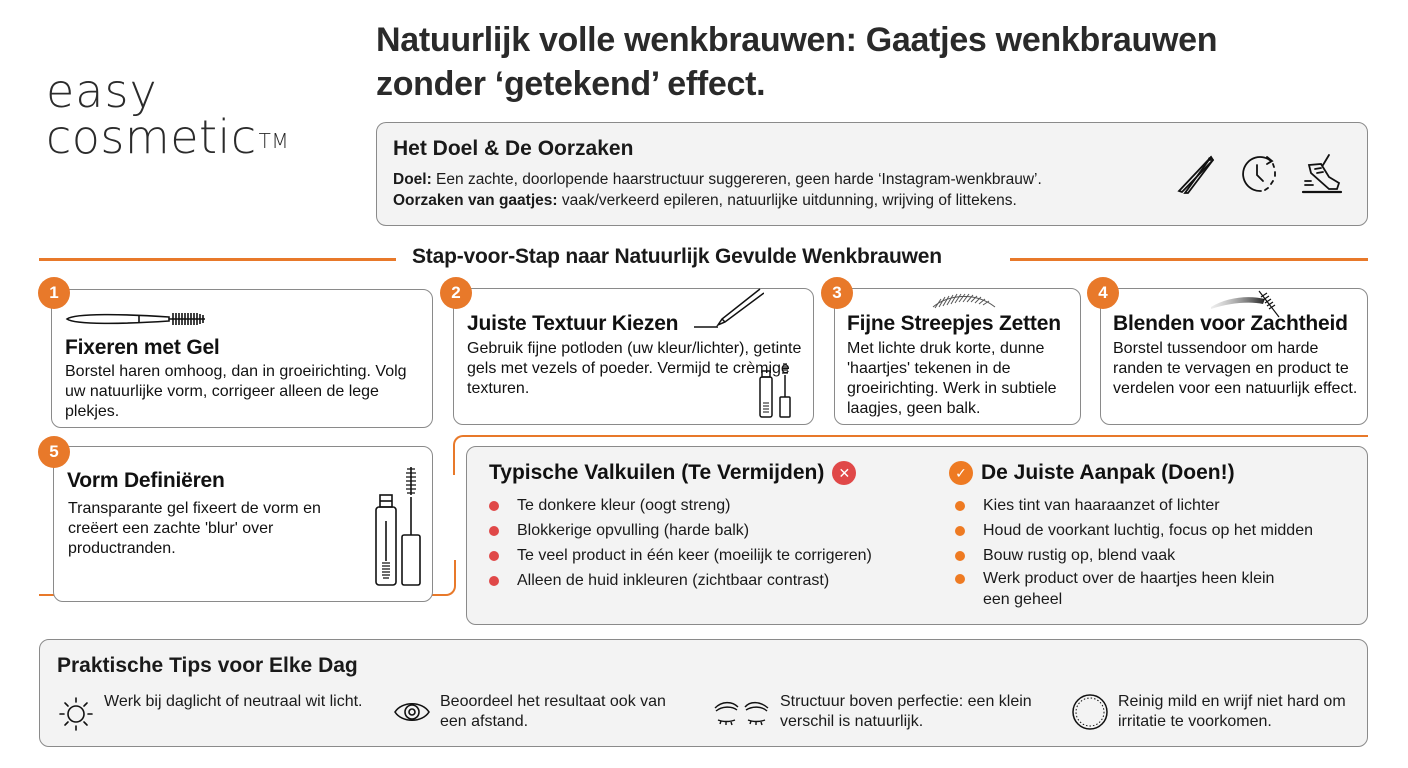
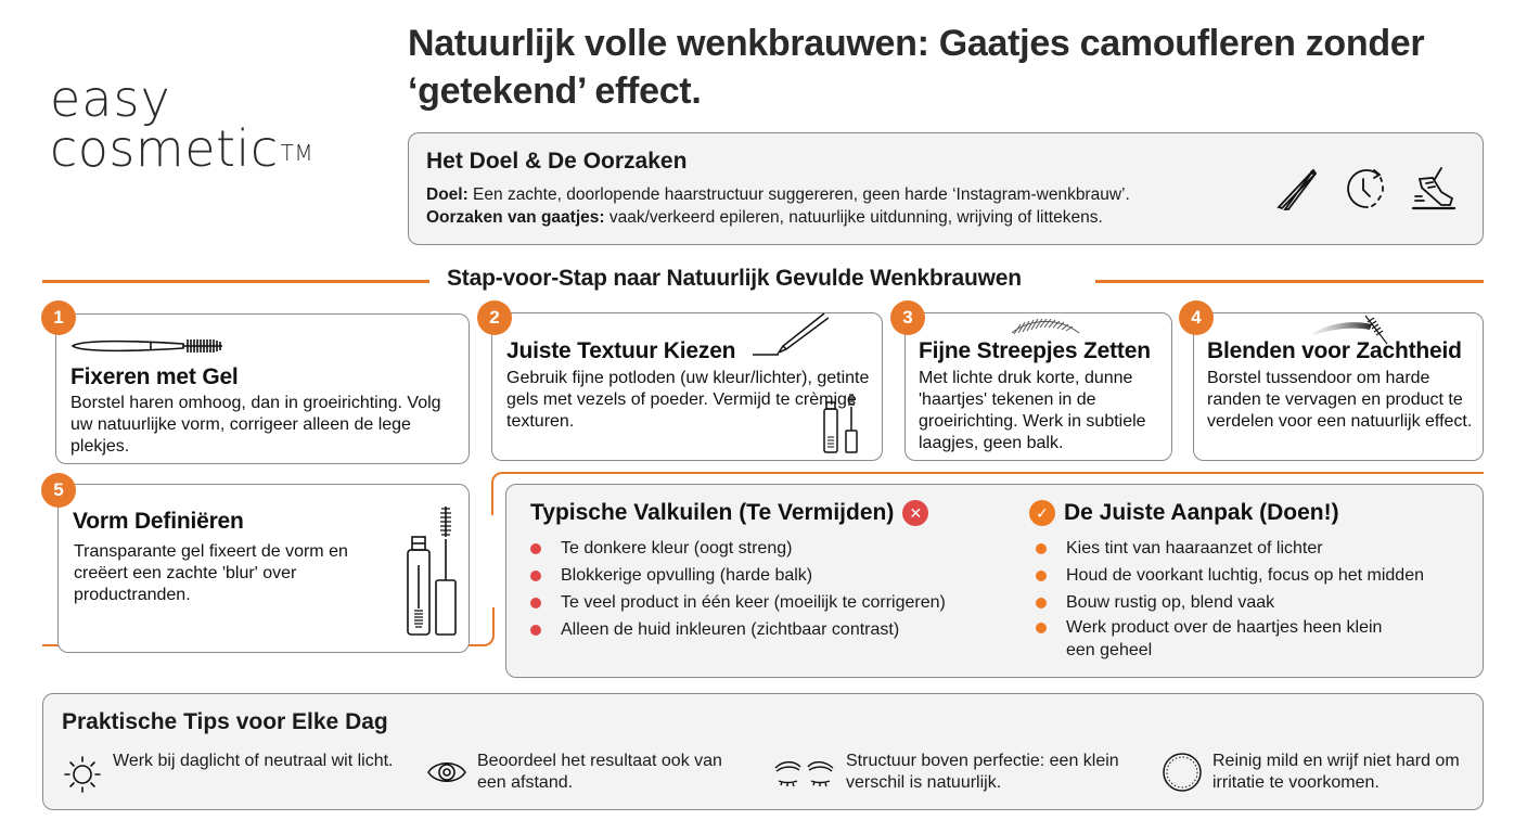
  easy
  cosmeticTM
- Natuurlijk volle wenkbrauwen: Gaatjes wenkbrauwen zonder ‘getekend’ effect.
+ Natuurlijk volle wenkbrauwen: Gaatjes camoufleren zonder ‘getekend’ effect.
  Het Doel & De Oorzaken
  Doel: Een zachte, doorlopende haarstructuur suggereren, geen harde ‘Instagram-wenkbrauw’.
  Oorzaken van gaatjes: vaak/verkeerd epileren, natuurlijke uitdunning, wrijving of littekens.
  Stap-voor-Stap naar Natuurlijk Gevulde Wenkbrauwen
  Fixeren met Gel
  Borstel haren omhoog, dan in groeirichting. Volg uw natuurlijke vorm, corrigeer alleen de lege plekjes.
  1
  Juiste Textuur Kiezen
  Gebruik fijne potloden (uw kleur/lichter), getinte gels met vezels of poeder. Vermijd te crèmige texturen.
  2
  Fijne Streepjes Zetten
  Met lichte druk korte, dunne 'haartjes' tekenen in de groeirichting. Werk in subtiele laagjes, geen balk.
  3
  Blenden voor Zachtheid
  Borstel tussendoor om harde randen te vervagen en product te verdelen voor een natuurlijk effect.
  4
  Vorm Definiëren
  Transparante gel fixeert de vorm en creëert een zachte 'blur' over productranden.
  5
  Typische Valkuilen (Te Vermijden)
  ✕
  Te donkere kleur (oogt streng)
  Blokkerige opvulling (harde balk)
  Te veel product in één keer (moeilijk te corrigeren)
  Alleen de huid inkleuren (zichtbaar contrast)
  ✓
  De Juiste Aanpak (Doen!)
  Kies tint van haaraanzet of lichter
  Houd de voorkant luchtig, focus op het midden
  Bouw rustig op, blend vaak
  Werk product over de haartjes heen klein een geheel
  Praktische Tips voor Elke Dag
  Werk bij daglicht of neutraal wit licht.
  Beoordeel het resultaat ook van een afstand.
  Structuur boven perfectie: een klein verschil is natuurlijk.
  Reinig mild en wrijf niet hard om irritatie te voorkomen.
